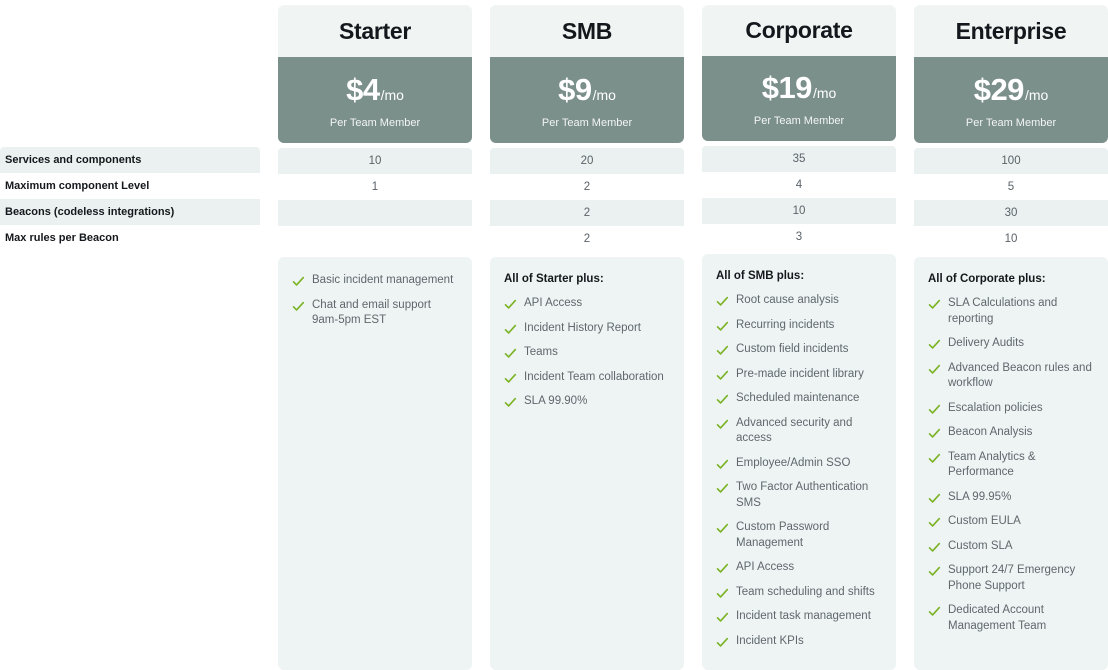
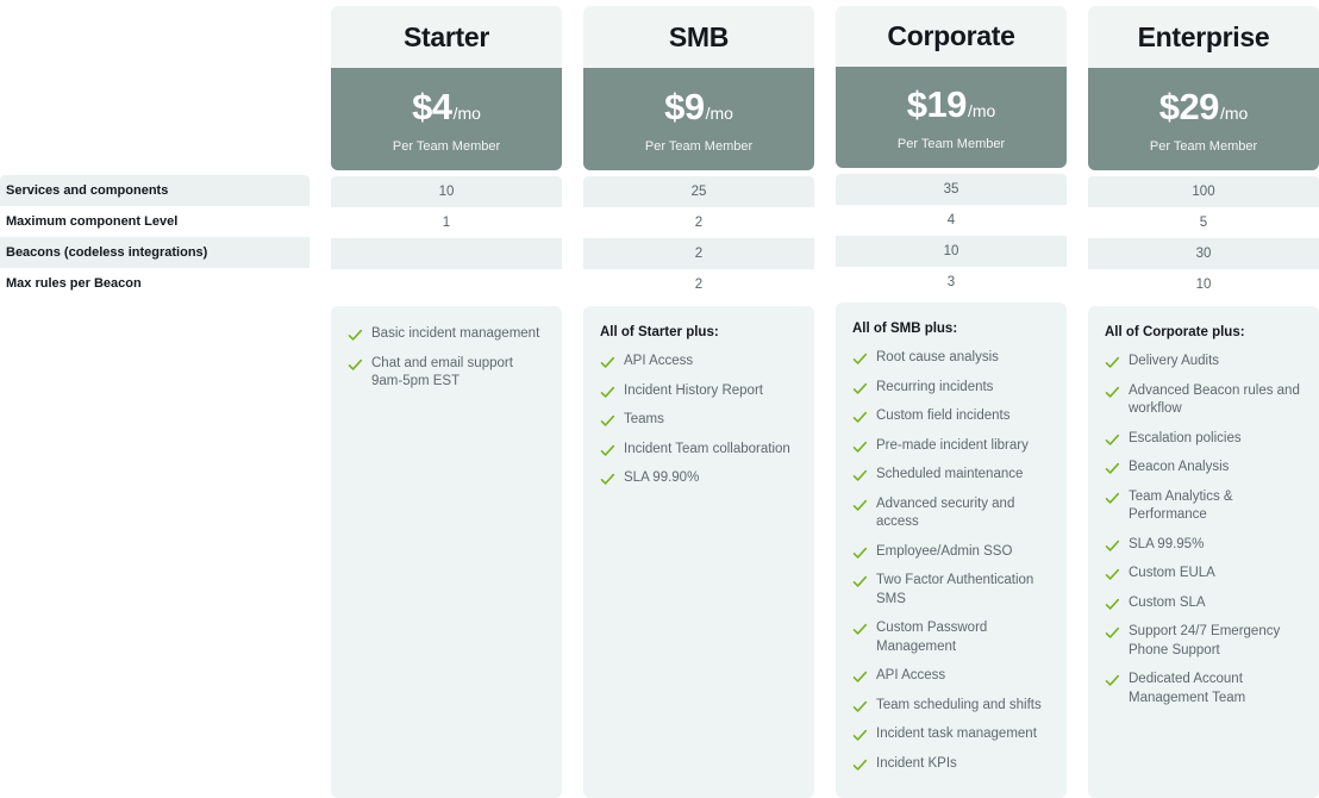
  Services and components
  Maximum component Level
  Beacons (codeless integrations)
  Max rules per Beacon
  Starter
  $4
  /mo
  Per Team Member
  10
  1
  Basic incident management
  Chat and email support 9am-5pm EST
  SMB
  $9
  /mo
  Per Team Member
- 20
+ 25
  2
  2
  2
  All of Starter plus:
  API Access
  Incident History Report
  Teams
  Incident Team collaboration
  SLA 99.90%
  Corporate
  $19
  /mo
  Per Team Member
  35
  4
  10
  3
  All of SMB plus:
  Root cause analysis
  Recurring incidents
  Custom field incidents
  Pre-made incident library
  Scheduled maintenance
  Advanced security and access
  Employee/Admin SSO
  Two Factor Authentication SMS
  Custom Password Management
  API Access
  Team scheduling and shifts
  Incident task management
  Incident KPIs
  Enterprise
  $29
  /mo
  Per Team Member
  100
  5
  30
  10
  All of Corporate plus:
- SLA Calculations and reporting
  Delivery Audits
  Advanced Beacon rules and workflow
  Escalation policies
  Beacon Analysis
  Team Analytics & Performance
  SLA 99.95%
  Custom EULA
  Custom SLA
  Support 24/7 Emergency Phone Support
  Dedicated Account Management Team
